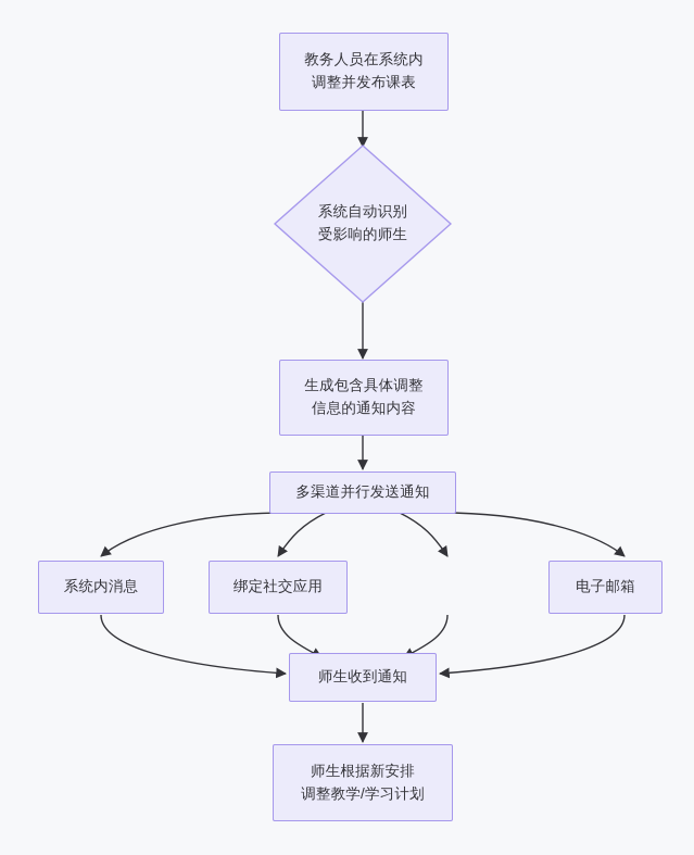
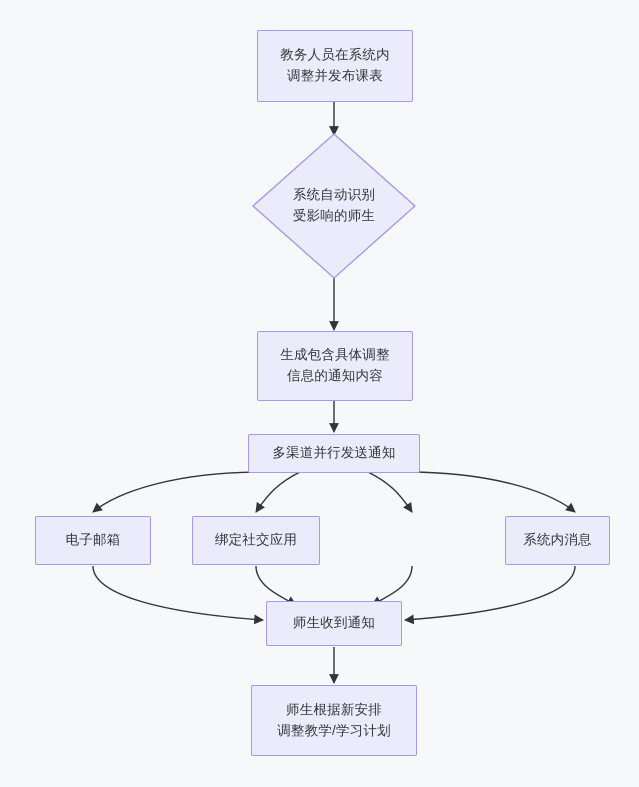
  教务人员在系统内
  调整并发布课表
  系统自动识别
  受影响的师生
  生成包含具体调整
  信息的通知内容
  多渠道并行发送通知
- 系统内消息
+ 电子邮箱
  绑定社交应用
- 电子邮箱
+ 系统内消息
  师生收到通知
  师生根据新安排
  调整教学/学习计划
